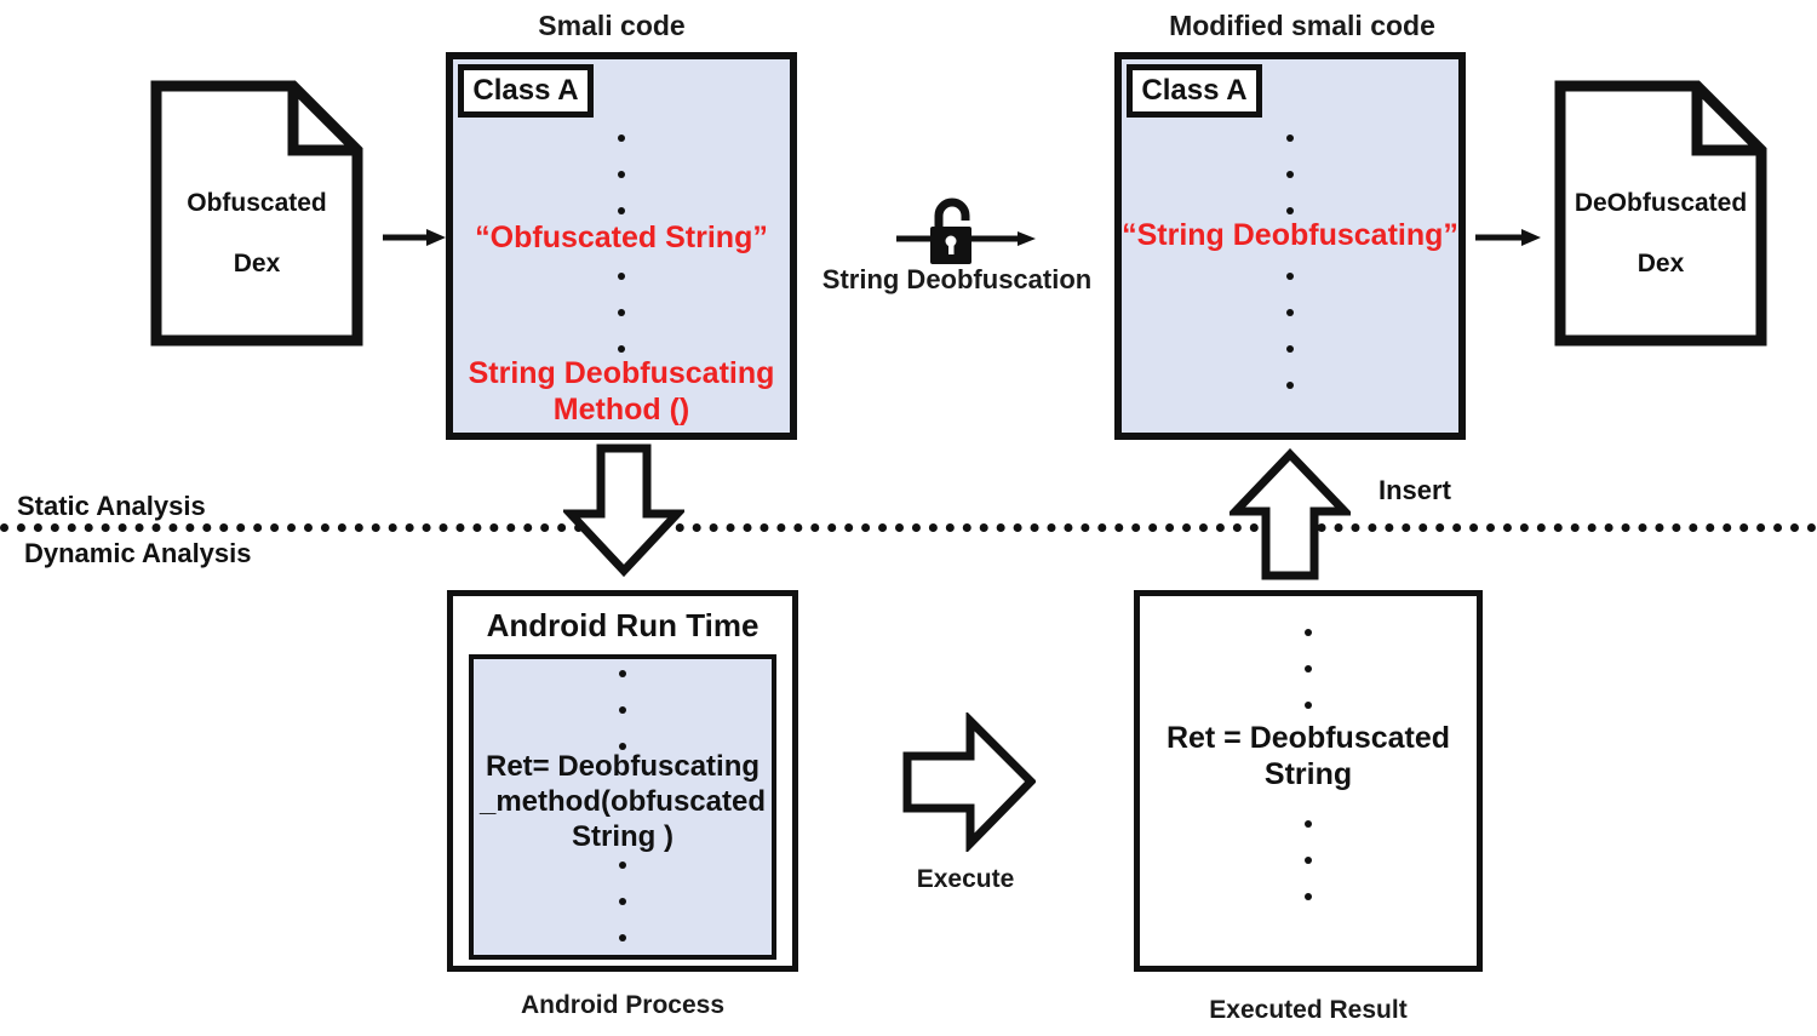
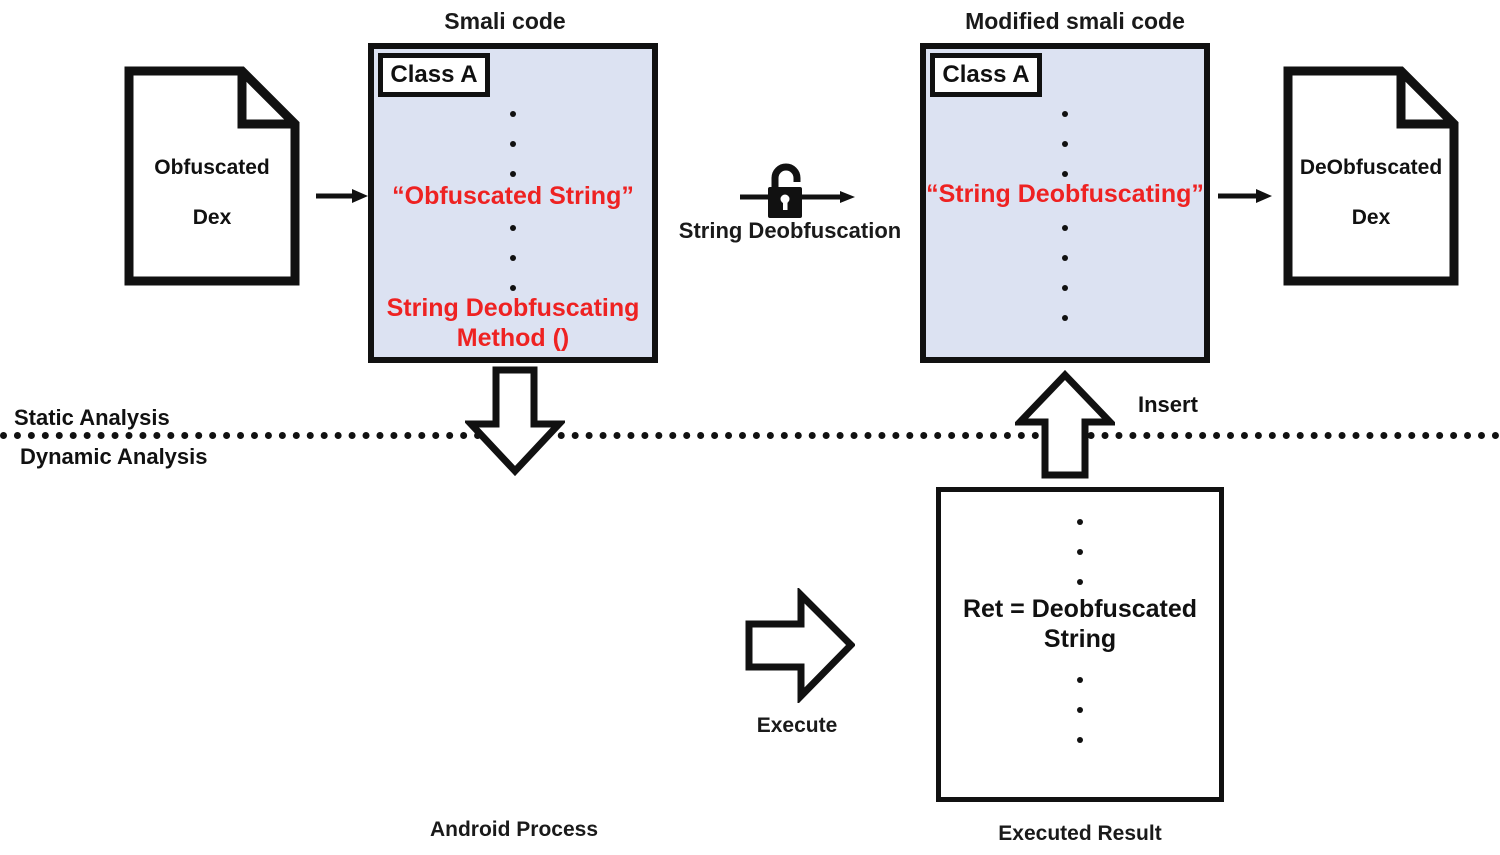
  Smali code
  Modified smali code
  Obfuscated
  Dex
  Class A
  “Obfuscated String”
  String Deobfuscating
  Method ()
  String Deobfuscation
  Class A
  “String Deobfuscating”
  DeObfuscated
  Dex
  Static Analysis
  Dynamic Analysis
- Android Run Time
- Ret= Deobfuscating
- _method(obfuscated
- String )
  Android Process
  Execute
  Ret = Deobfuscated
  String
  Executed Result
  Insert
